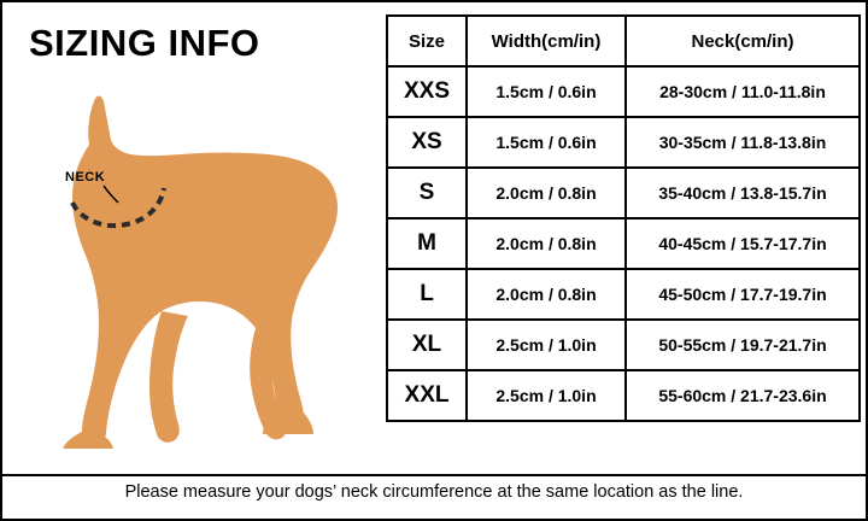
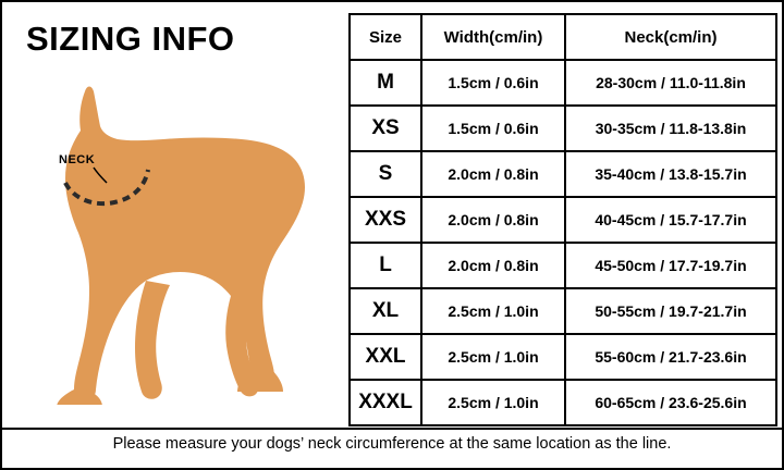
  SIZING INFO
  NECK
  Size	Width(cm/in)	Neck(cm/in)
- XXS	1.5cm / 0.6in	28-30cm / 11.0-11.8in
+ M	1.5cm / 0.6in	28-30cm / 11.0-11.8in
  XS	1.5cm / 0.6in	30-35cm / 11.8-13.8in
  S	2.0cm / 0.8in	35-40cm / 13.8-15.7in
- M	2.0cm / 0.8in	40-45cm / 15.7-17.7in
+ XXS	2.0cm / 0.8in	40-45cm / 15.7-17.7in
  L	2.0cm / 0.8in	45-50cm / 17.7-19.7in
  XL	2.5cm / 1.0in	50-55cm / 19.7-21.7in
  XXL	2.5cm / 1.0in	55-60cm / 21.7-23.6in
+ XXXL	2.5cm / 1.0in	60-65cm / 23.6-25.6in
  Please measure your dogs’ neck circumference at the same location as the line.
